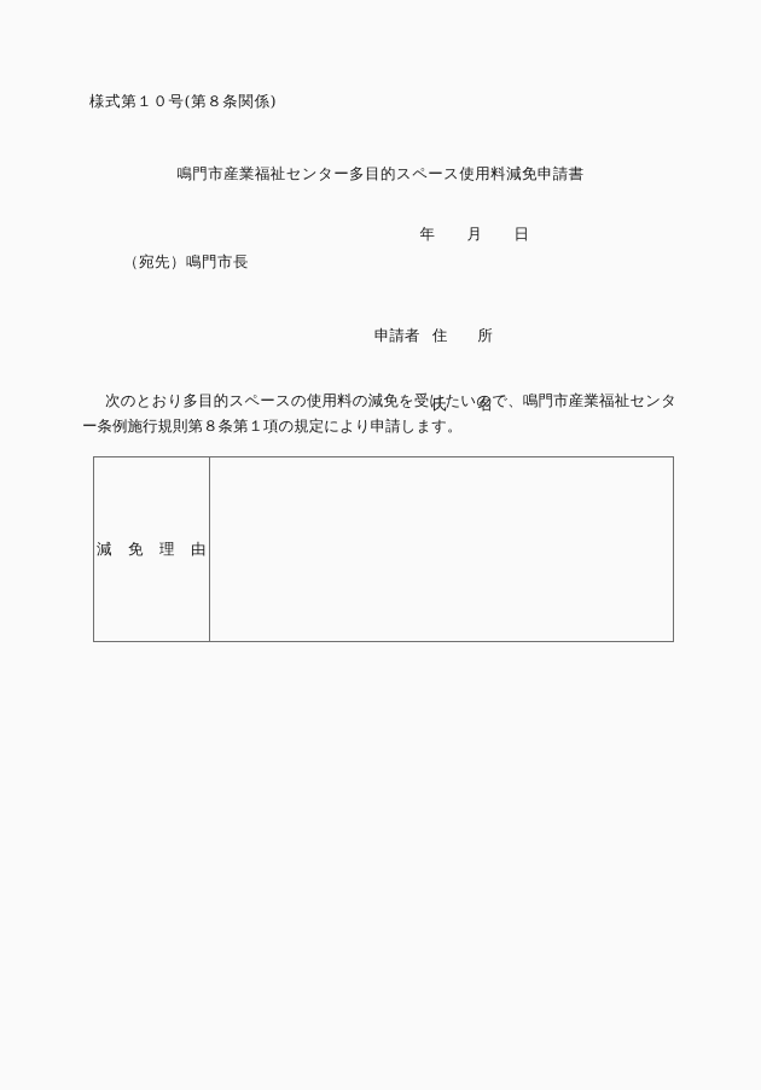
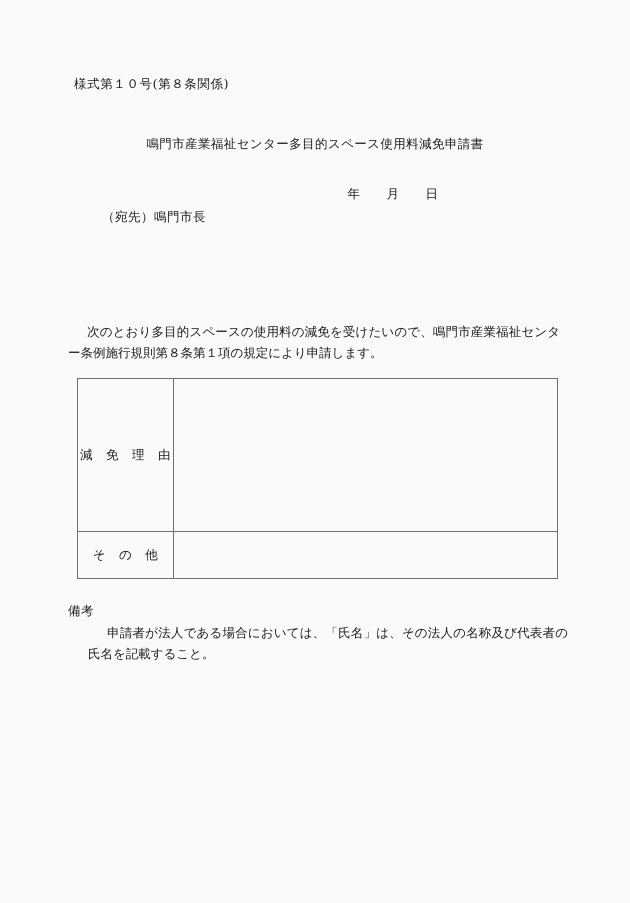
  様式第１０号(第８条関係)
  鳴門市産業福祉センター多目的スペース使用料減免申請書
  年 月 日
  （宛先）鳴門市長
- 申請者 住 所
- 氏 名
  次のとおり多目的スペースの使用料の減免を受けたいので、鳴門市産業福祉センター条例施行規則第８条第１項の規定により申請します。
  減 免 理 由
+ そ の 他
+ 備考
+ 申請者が法人である場合においては、「氏名」は、その法人の名称及び代表者の氏名を記載すること。
